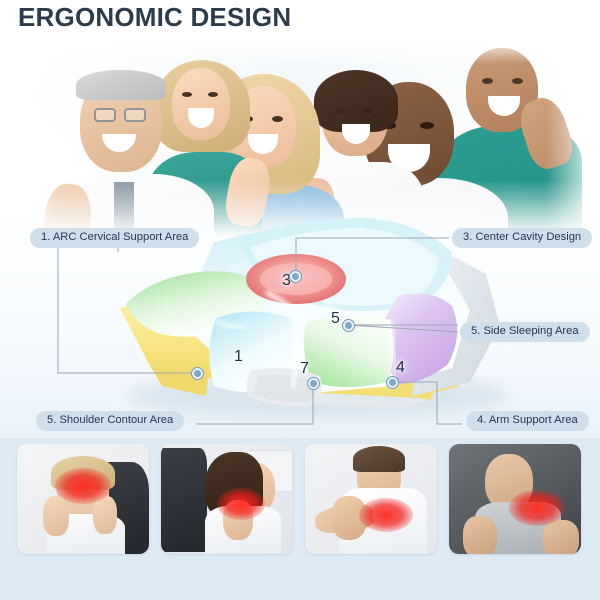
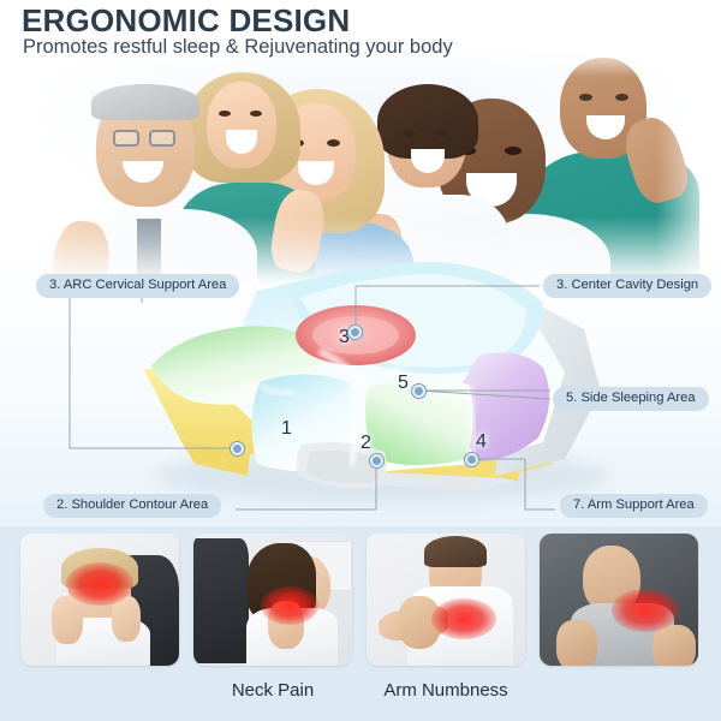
  ERGONOMIC DESIGN
+ Promotes restful sleep & Rejuvenating your body
- 1. ARC Cervical Support Area
+ 3. ARC Cervical Support Area
  1
- 5. Shoulder Contour Area
+ 2. Shoulder Contour Area
- 7
+ 2
  3. Center Cavity Design
  3
- 4. Arm Support Area
+ 7. Arm Support Area
  4
  5. Side Sleeping Area
  5
+ Neck Pain
+ Arm Numbness
